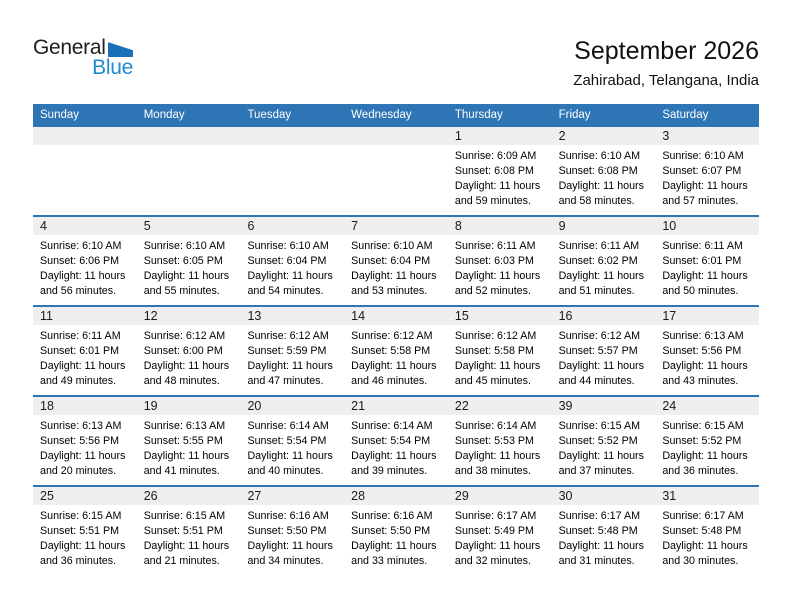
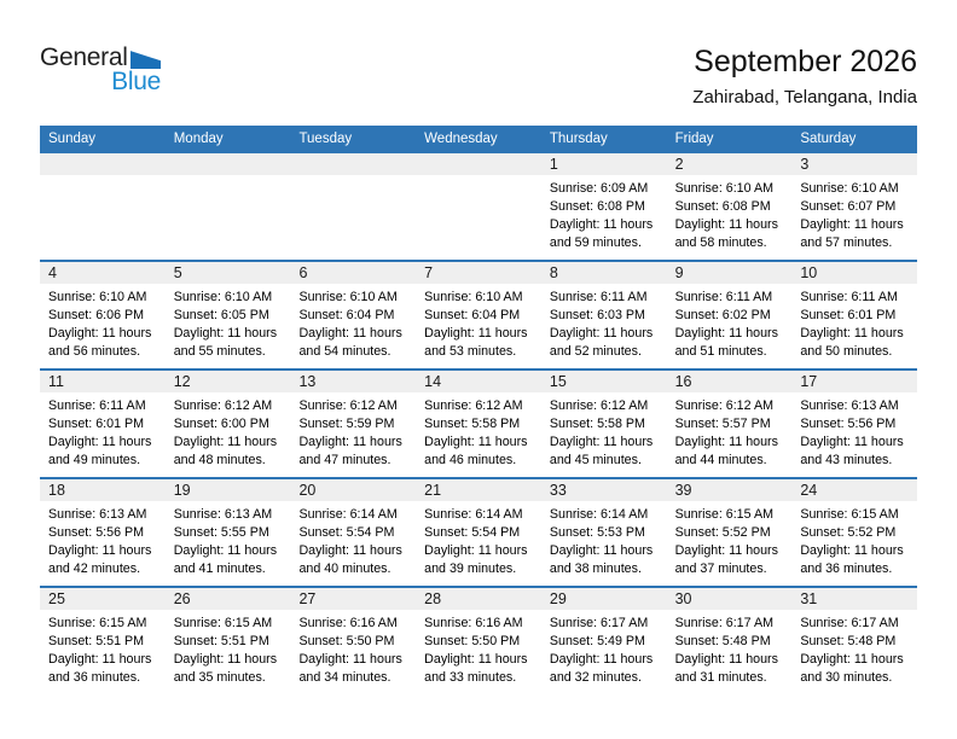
  General
  Blue
  September 2026
  Zahirabad, Telangana, India
  Sunday
  Monday
  Tuesday
  Wednesday
  Thursday
  Friday
  Saturday
  1
  Sunrise: 6:09 AM
  Sunset: 6:08 PM
  Daylight: 11 hours
  and 59 minutes.
  2
  Sunrise: 6:10 AM
  Sunset: 6:08 PM
  Daylight: 11 hours
  and 58 minutes.
  3
  Sunrise: 6:10 AM
  Sunset: 6:07 PM
  Daylight: 11 hours
  and 57 minutes.
  4
  Sunrise: 6:10 AM
  Sunset: 6:06 PM
  Daylight: 11 hours
  and 56 minutes.
  5
  Sunrise: 6:10 AM
  Sunset: 6:05 PM
  Daylight: 11 hours
  and 55 minutes.
  6
  Sunrise: 6:10 AM
  Sunset: 6:04 PM
  Daylight: 11 hours
  and 54 minutes.
  7
  Sunrise: 6:10 AM
  Sunset: 6:04 PM
  Daylight: 11 hours
  and 53 minutes.
  8
  Sunrise: 6:11 AM
  Sunset: 6:03 PM
  Daylight: 11 hours
  and 52 minutes.
  9
  Sunrise: 6:11 AM
  Sunset: 6:02 PM
  Daylight: 11 hours
  and 51 minutes.
  10
  Sunrise: 6:11 AM
  Sunset: 6:01 PM
  Daylight: 11 hours
  and 50 minutes.
  11
  Sunrise: 6:11 AM
  Sunset: 6:01 PM
  Daylight: 11 hours
  and 49 minutes.
  12
  Sunrise: 6:12 AM
  Sunset: 6:00 PM
  Daylight: 11 hours
  and 48 minutes.
  13
  Sunrise: 6:12 AM
  Sunset: 5:59 PM
  Daylight: 11 hours
  and 47 minutes.
  14
  Sunrise: 6:12 AM
  Sunset: 5:58 PM
  Daylight: 11 hours
  and 46 minutes.
  15
  Sunrise: 6:12 AM
  Sunset: 5:58 PM
  Daylight: 11 hours
  and 45 minutes.
  16
  Sunrise: 6:12 AM
  Sunset: 5:57 PM
  Daylight: 11 hours
  and 44 minutes.
  17
  Sunrise: 6:13 AM
  Sunset: 5:56 PM
  Daylight: 11 hours
  and 43 minutes.
  18
  Sunrise: 6:13 AM
  Sunset: 5:56 PM
  Daylight: 11 hours
- and 20 minutes.
+ and 42 minutes.
  19
  Sunrise: 6:13 AM
  Sunset: 5:55 PM
  Daylight: 11 hours
  and 41 minutes.
  20
  Sunrise: 6:14 AM
  Sunset: 5:54 PM
  Daylight: 11 hours
  and 40 minutes.
  21
  Sunrise: 6:14 AM
  Sunset: 5:54 PM
  Daylight: 11 hours
  and 39 minutes.
- 22
+ 33
  Sunrise: 6:14 AM
  Sunset: 5:53 PM
  Daylight: 11 hours
  and 38 minutes.
  39
  Sunrise: 6:15 AM
  Sunset: 5:52 PM
  Daylight: 11 hours
  and 37 minutes.
  24
  Sunrise: 6:15 AM
  Sunset: 5:52 PM
  Daylight: 11 hours
  and 36 minutes.
  25
  Sunrise: 6:15 AM
  Sunset: 5:51 PM
  Daylight: 11 hours
  and 36 minutes.
  26
  Sunrise: 6:15 AM
  Sunset: 5:51 PM
  Daylight: 11 hours
- and 21 minutes.
+ and 35 minutes.
  27
  Sunrise: 6:16 AM
  Sunset: 5:50 PM
  Daylight: 11 hours
  and 34 minutes.
  28
  Sunrise: 6:16 AM
  Sunset: 5:50 PM
  Daylight: 11 hours
  and 33 minutes.
  29
  Sunrise: 6:17 AM
  Sunset: 5:49 PM
  Daylight: 11 hours
  and 32 minutes.
  30
  Sunrise: 6:17 AM
  Sunset: 5:48 PM
  Daylight: 11 hours
  and 31 minutes.
  31
  Sunrise: 6:17 AM
  Sunset: 5:48 PM
  Daylight: 11 hours
  and 30 minutes.
